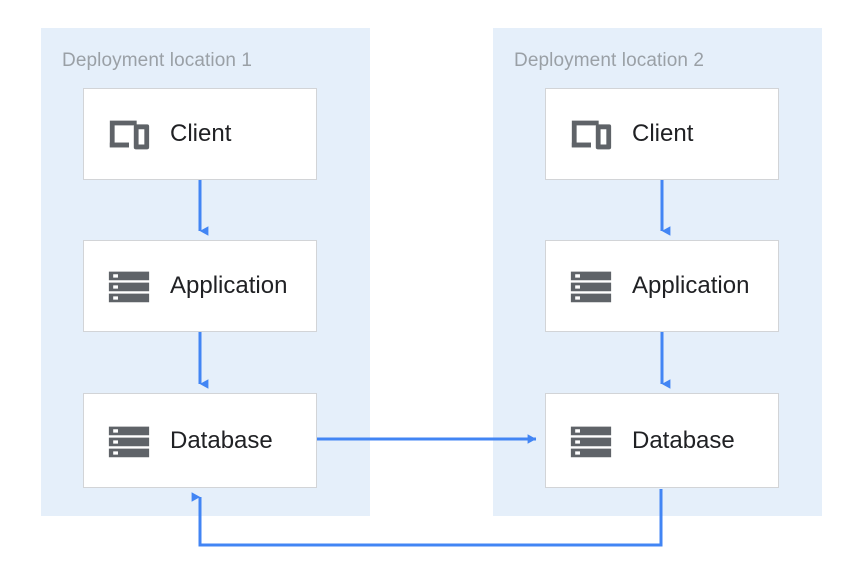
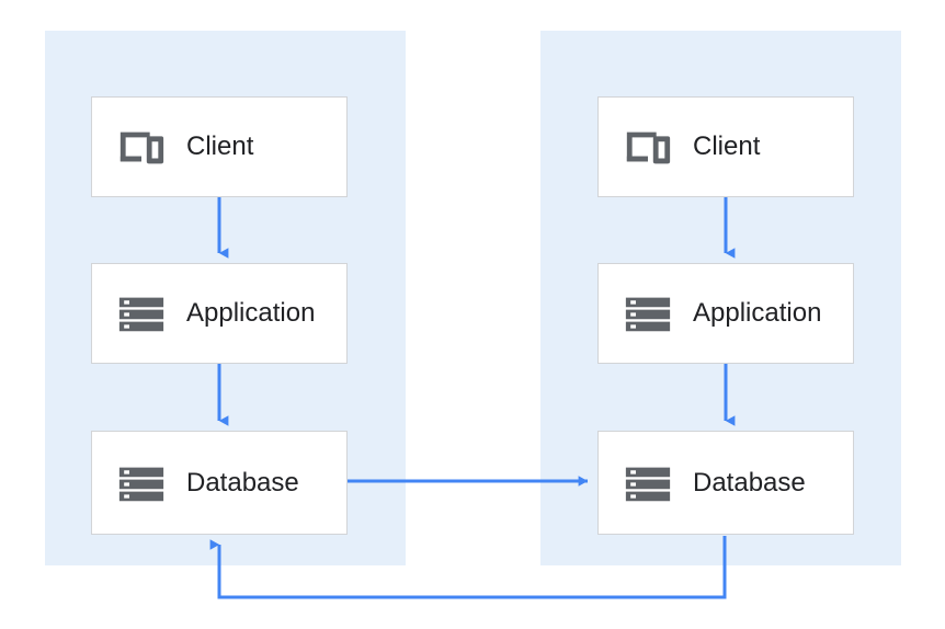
- Deployment location 1
- Deployment location 2
  Client
  Application
  Database
  Client
  Application
  Database
